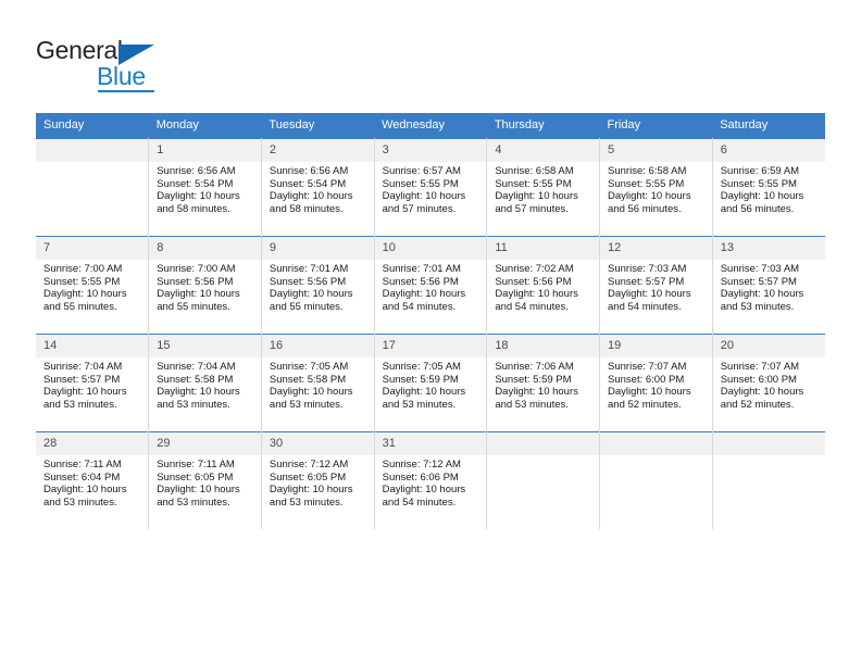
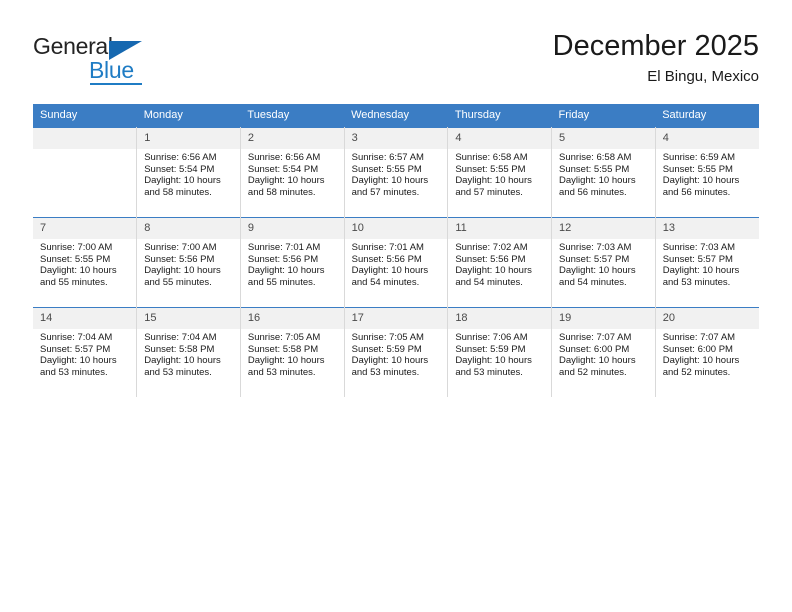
  General
  Blue
+ December 2025
+ El Bingu, Mexico
  Sunday	Monday	Tuesday	Wednesday	Thursday	Friday	Saturday
- 	1Sunrise: 6:56 AMSunset: 5:54 PMDaylight: 10 hoursand 58 minutes.	2Sunrise: 6:56 AMSunset: 5:54 PMDaylight: 10 hoursand 58 minutes.	3Sunrise: 6:57 AMSunset: 5:55 PMDaylight: 10 hoursand 57 minutes.	4Sunrise: 6:58 AMSunset: 5:55 PMDaylight: 10 hoursand 57 minutes.	5Sunrise: 6:58 AMSunset: 5:55 PMDaylight: 10 hoursand 56 minutes.	6Sunrise: 6:59 AMSunset: 5:55 PMDaylight: 10 hoursand 56 minutes.
+ 	1Sunrise: 6:56 AMSunset: 5:54 PMDaylight: 10 hoursand 58 minutes.	2Sunrise: 6:56 AMSunset: 5:54 PMDaylight: 10 hoursand 58 minutes.	3Sunrise: 6:57 AMSunset: 5:55 PMDaylight: 10 hoursand 57 minutes.	4Sunrise: 6:58 AMSunset: 5:55 PMDaylight: 10 hoursand 57 minutes.	5Sunrise: 6:58 AMSunset: 5:55 PMDaylight: 10 hoursand 56 minutes.	4Sunrise: 6:59 AMSunset: 5:55 PMDaylight: 10 hoursand 56 minutes.
  7Sunrise: 7:00 AMSunset: 5:55 PMDaylight: 10 hoursand 55 minutes.	8Sunrise: 7:00 AMSunset: 5:56 PMDaylight: 10 hoursand 55 minutes.	9Sunrise: 7:01 AMSunset: 5:56 PMDaylight: 10 hoursand 55 minutes.	10Sunrise: 7:01 AMSunset: 5:56 PMDaylight: 10 hoursand 54 minutes.	11Sunrise: 7:02 AMSunset: 5:56 PMDaylight: 10 hoursand 54 minutes.	12Sunrise: 7:03 AMSunset: 5:57 PMDaylight: 10 hoursand 54 minutes.	13Sunrise: 7:03 AMSunset: 5:57 PMDaylight: 10 hoursand 53 minutes.
  14Sunrise: 7:04 AMSunset: 5:57 PMDaylight: 10 hoursand 53 minutes.	15Sunrise: 7:04 AMSunset: 5:58 PMDaylight: 10 hoursand 53 minutes.	16Sunrise: 7:05 AMSunset: 5:58 PMDaylight: 10 hoursand 53 minutes.	17Sunrise: 7:05 AMSunset: 5:59 PMDaylight: 10 hoursand 53 minutes.	18Sunrise: 7:06 AMSunset: 5:59 PMDaylight: 10 hoursand 53 minutes.	19Sunrise: 7:07 AMSunset: 6:00 PMDaylight: 10 hoursand 52 minutes.	20Sunrise: 7:07 AMSunset: 6:00 PMDaylight: 10 hoursand 52 minutes.
- 28Sunrise: 7:11 AMSunset: 6:04 PMDaylight: 10 hoursand 53 minutes.	29Sunrise: 7:11 AMSunset: 6:05 PMDaylight: 10 hoursand 53 minutes.	30Sunrise: 7:12 AMSunset: 6:05 PMDaylight: 10 hoursand 53 minutes.	31Sunrise: 7:12 AMSunset: 6:06 PMDaylight: 10 hoursand 54 minutes.
